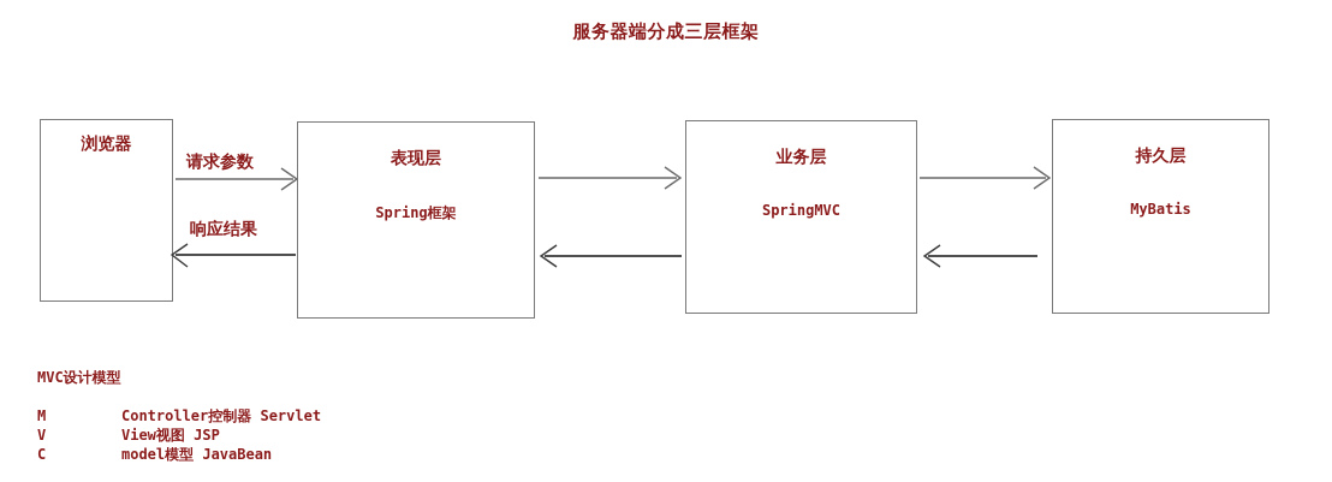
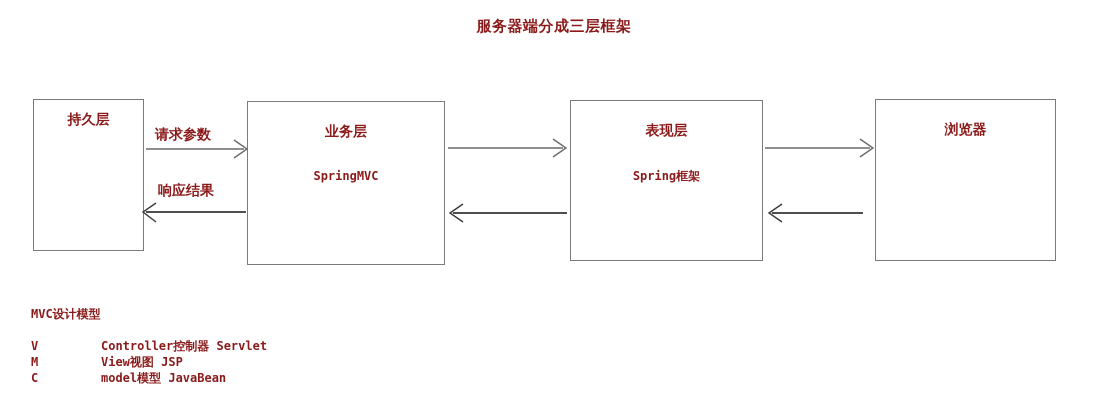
  服务器端分成三层框架
- 浏览器
+ 持久层
- 表现层
+ 业务层
- Spring框架
+ SpringMVC
- 业务层
+ 表现层
- SpringMVC
+ Spring框架
- 持久层
+ 浏览器
- MyBatis
  请求参数
  响应结果
  MVC设计模型
- M
+ V
  Controller控制器 Servlet
- V
+ M
  View视图 JSP
  C
  model模型 JavaBean
